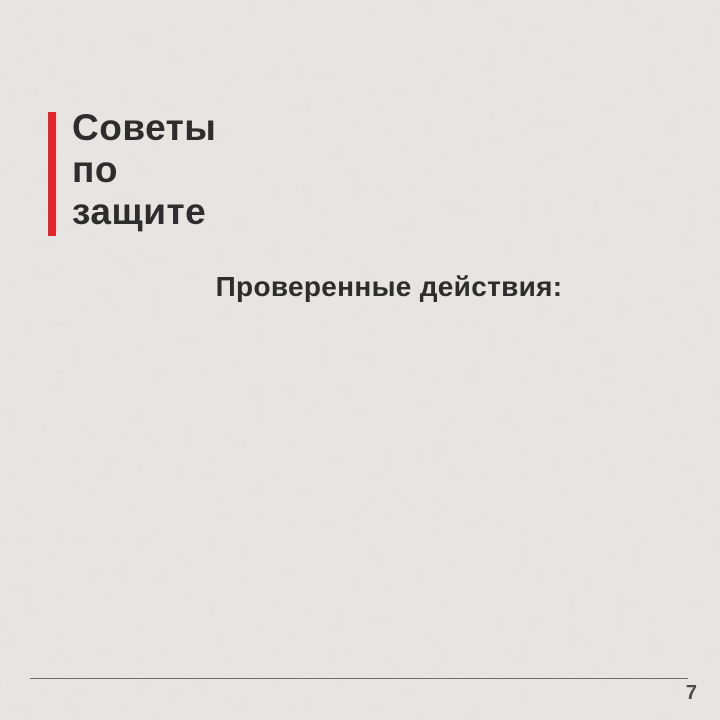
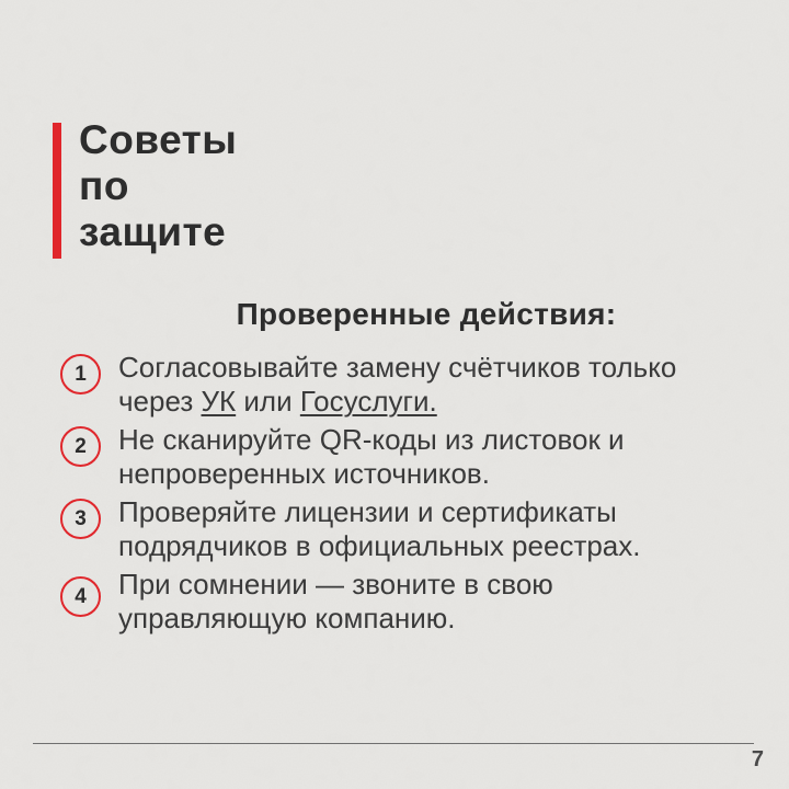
  Советы
  по
  защите
  Проверенные действия:
+ 1
+ Согласовывайте замену счётчиков только
+ через УК или Госуслуги.
+ 2
+ Не сканируйте QR-коды из листовок и
+ непроверенных источников.
+ 3
+ Проверяйте лицензии и сертификаты
+ подрядчиков в официальных реестрах.
+ 4
+ При сомнении — звоните в свою
+ управляющую компанию.
  7
